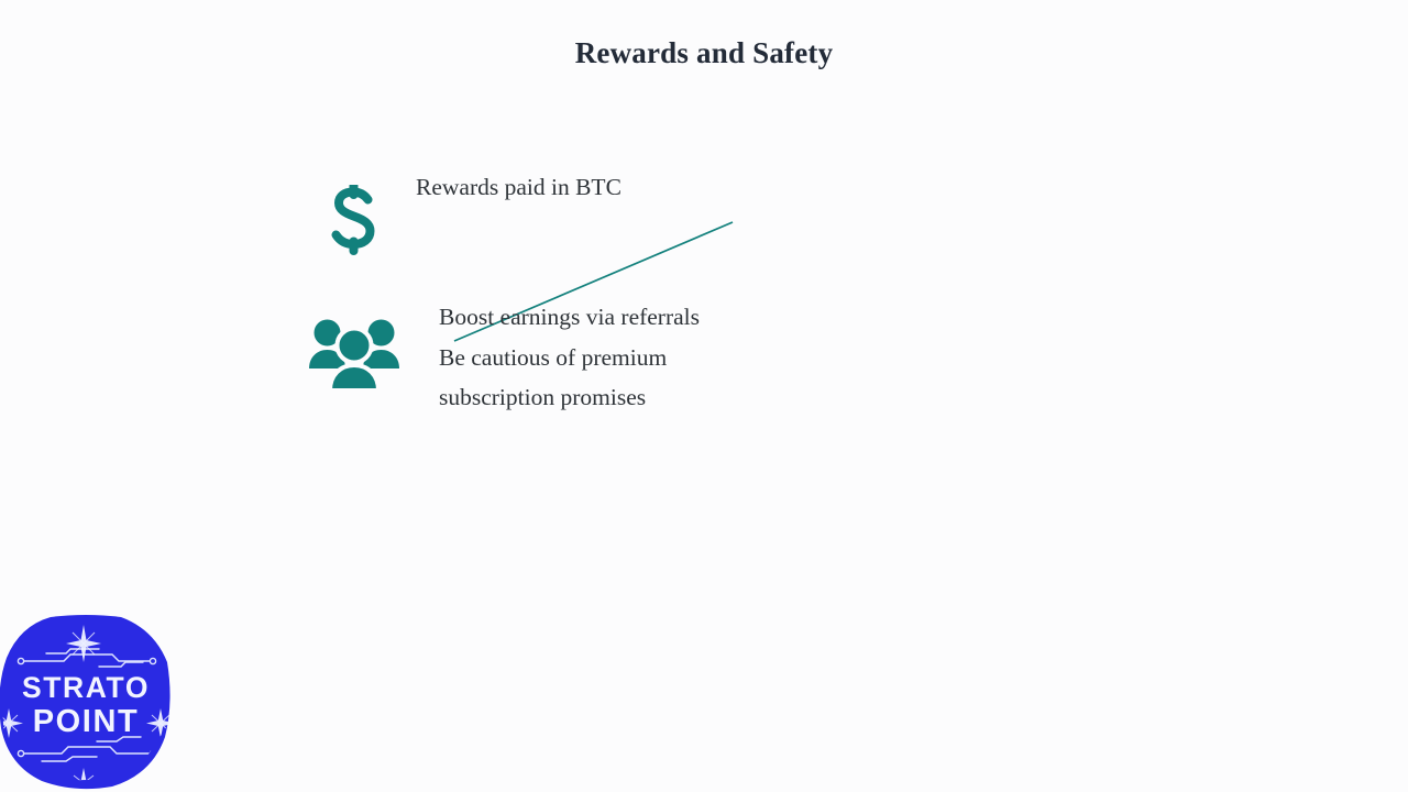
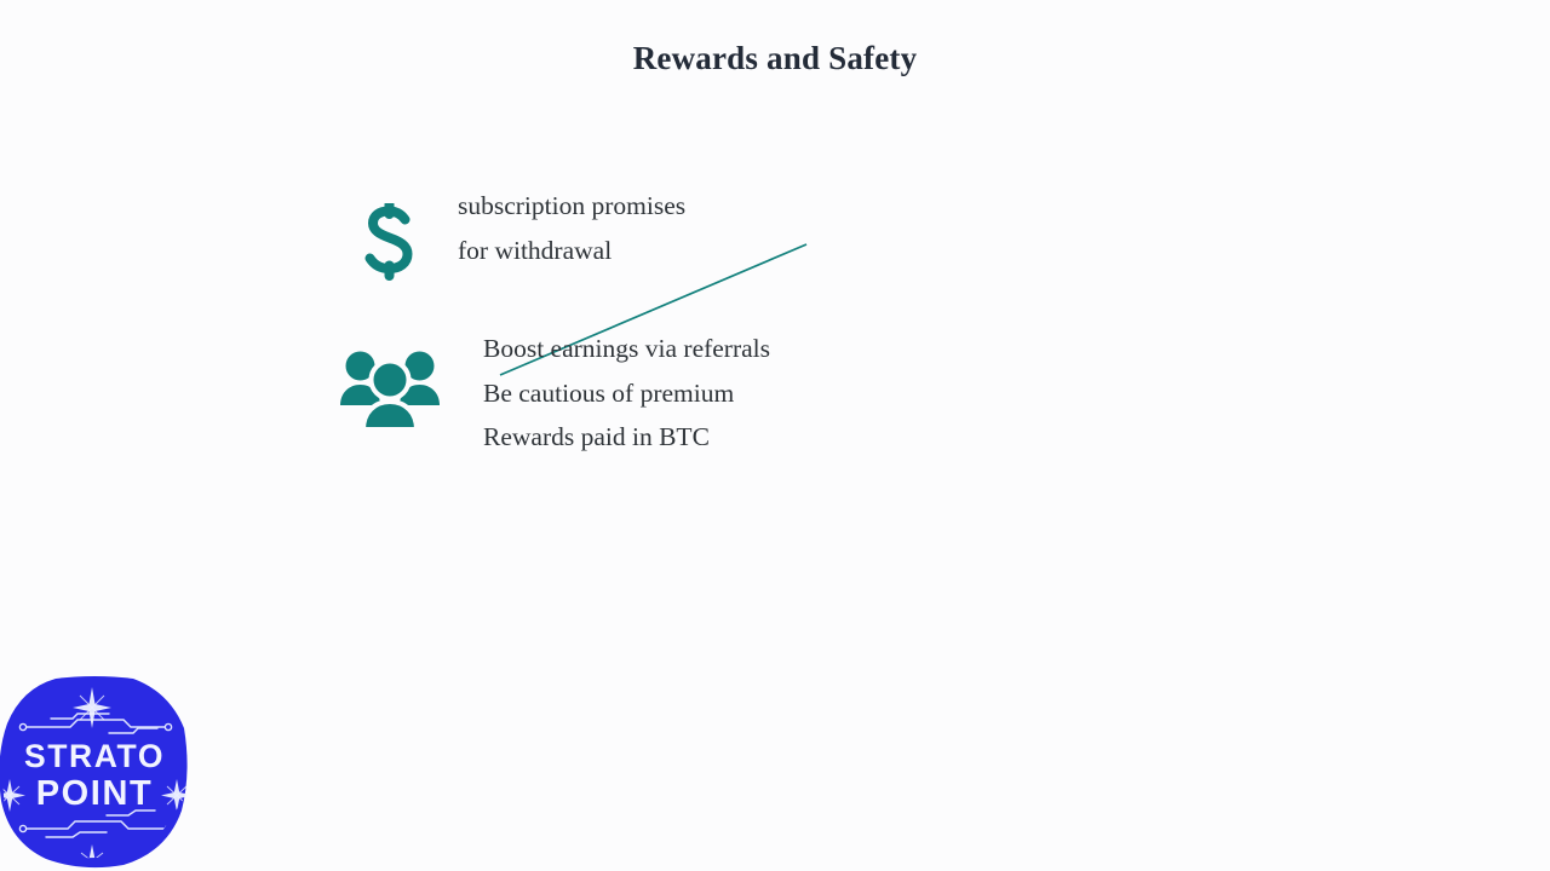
  Rewards and Safety
- Rewards paid in BTC
+ subscription promises
+ for withdrawal
  Boost earnings via referrals
  Be cautious of premium
- subscription promises
+ Rewards paid in BTC
  STRATO
  POINT
